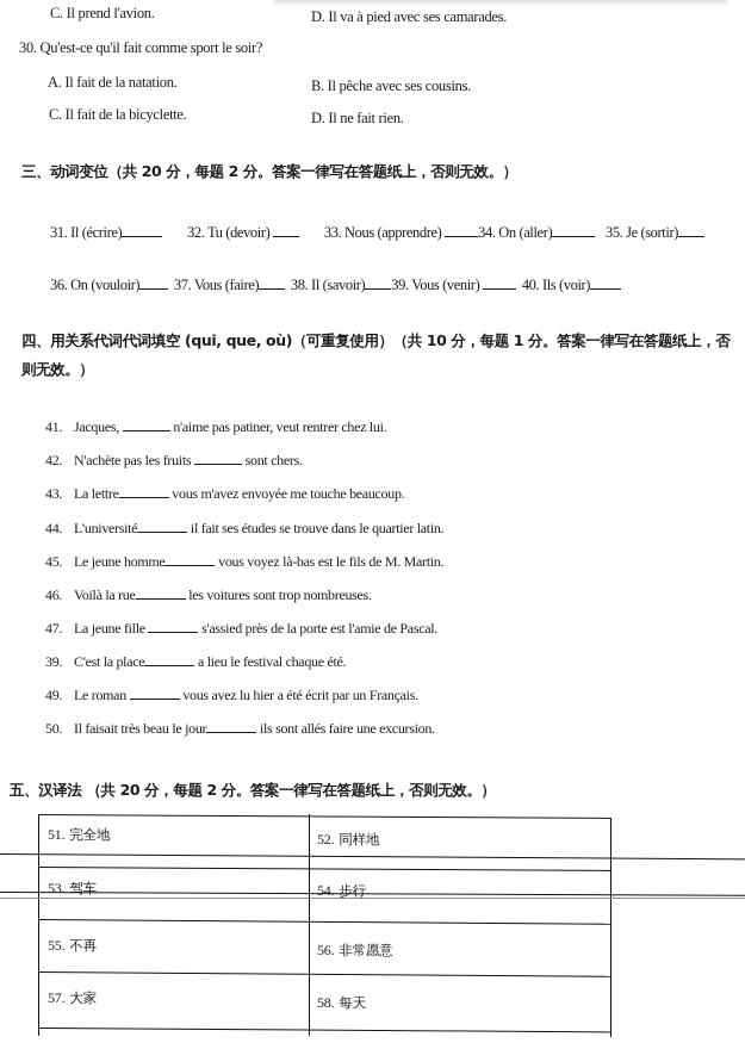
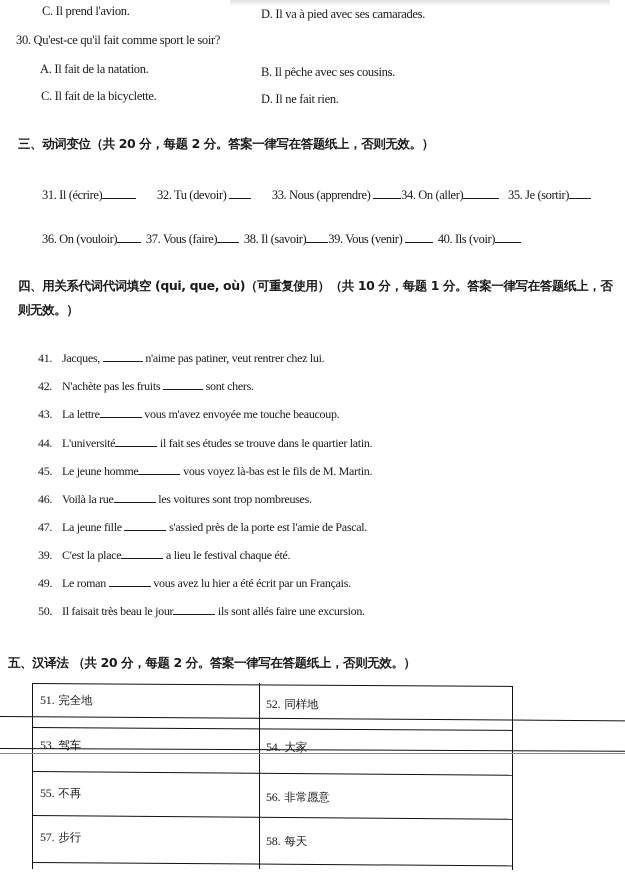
  C. Il prend l'avion.
  D. Il va à pied avec ses camarades.
  30. Qu'est-ce qu'il fait comme sport le soir?
  A. Il fait de la natation.
  B. Il pêche avec ses cousins.
  C. Il fait de la bicyclette.
  D. Il ne fait rien.
  三、动词变位（共 20 分，每题 2 分。答案一律写在答题纸上，否则无效。）
  31. Il (écrire) 32. Tu (devoir) 33. Nous (apprendre) 34. On (aller) 35. Je (sortir)
  36. On (vouloir) 37. Vous (faire) 38. Il (savoir) 39. Vous (venir) 40. Ils (voir)
  四、用关系代词代词填空 (qui, que, où)（可重复使用）（共 10 分，每题 1 分。答案一律写在答题纸上，否
  则无效。）
  41. Jacques, n'aime pas patiner, veut rentrer chez lui.
  42. N'achète pas les fruits sont chers.
  43. La lettre vous m'avez envoyée me touche beaucoup.
  44. L'université il fait ses études se trouve dans le quartier latin.
  45. Le jeune homme vous voyez là-bas est le fils de M. Martin.
  46. Voilà la rue les voitures sont trop nombreuses.
  47. La jeune fille s'assied près de la porte est l'amie de Pascal.
  39. C'est la place a lieu le festival chaque été.
  49. Le roman vous avez lu hier a été écrit par un Français.
  50. Il faisait très beau le jour ils sont allés faire une excursion.
  五、汉译法 （共 20 分，每题 2 分。答案一律写在答题纸上，否则无效。）
  51. 完全地
  52. 同样地
  53. 驾车
- 54. 步行
+ 54. 大家
  55. 不再
  56. 非常愿意
- 57. 大家
+ 57. 步行
  58. 每天
